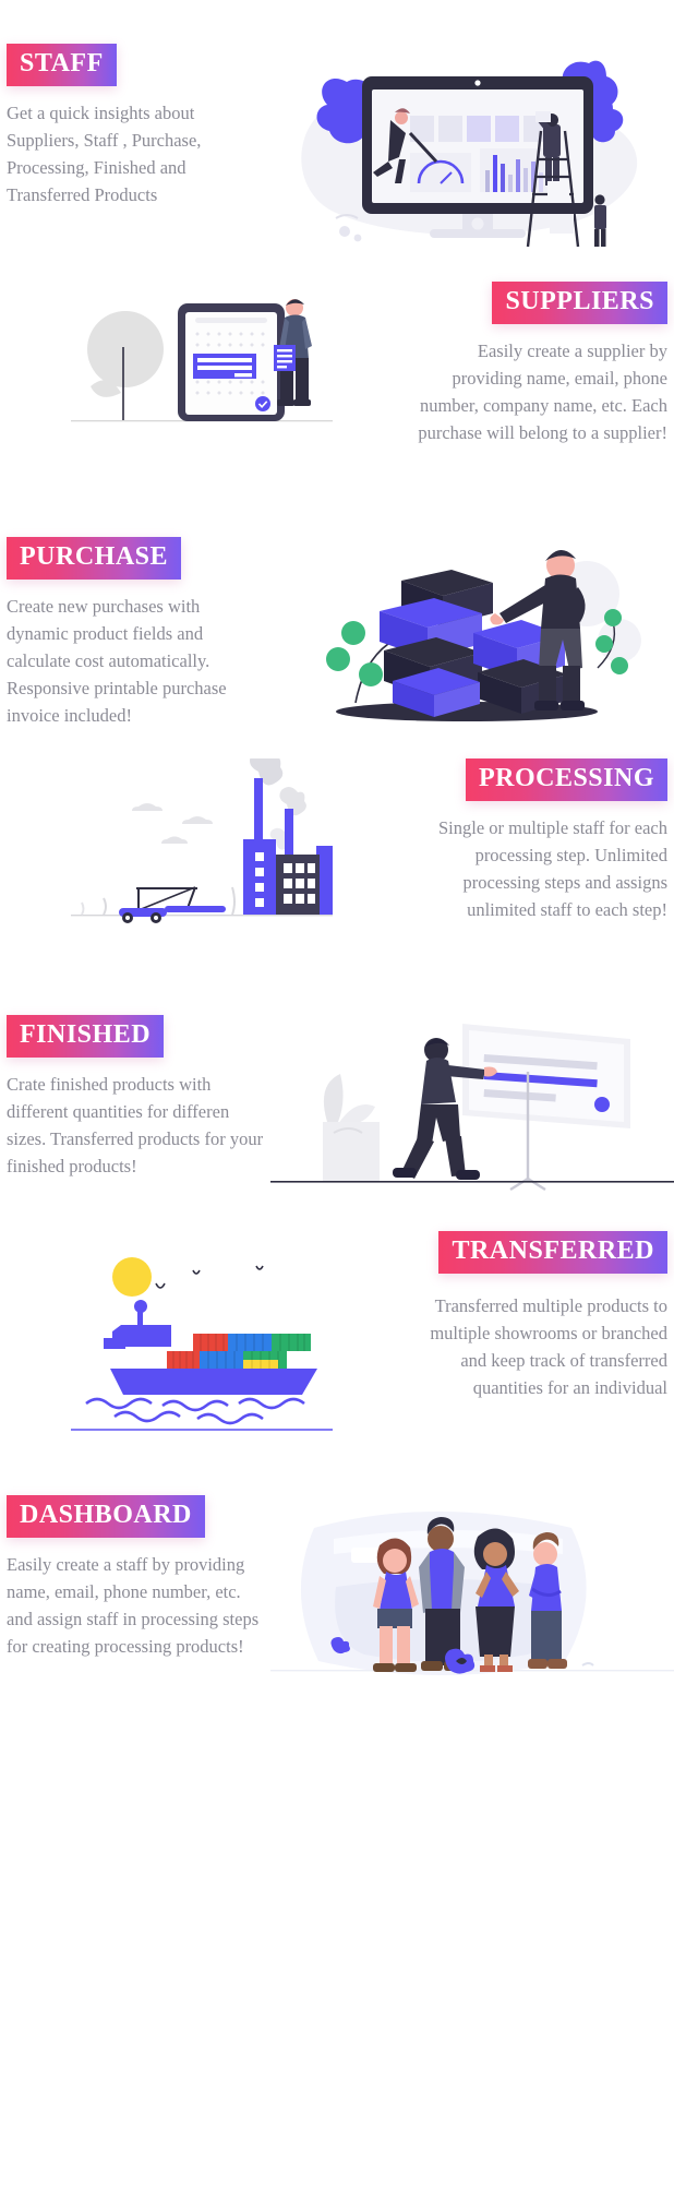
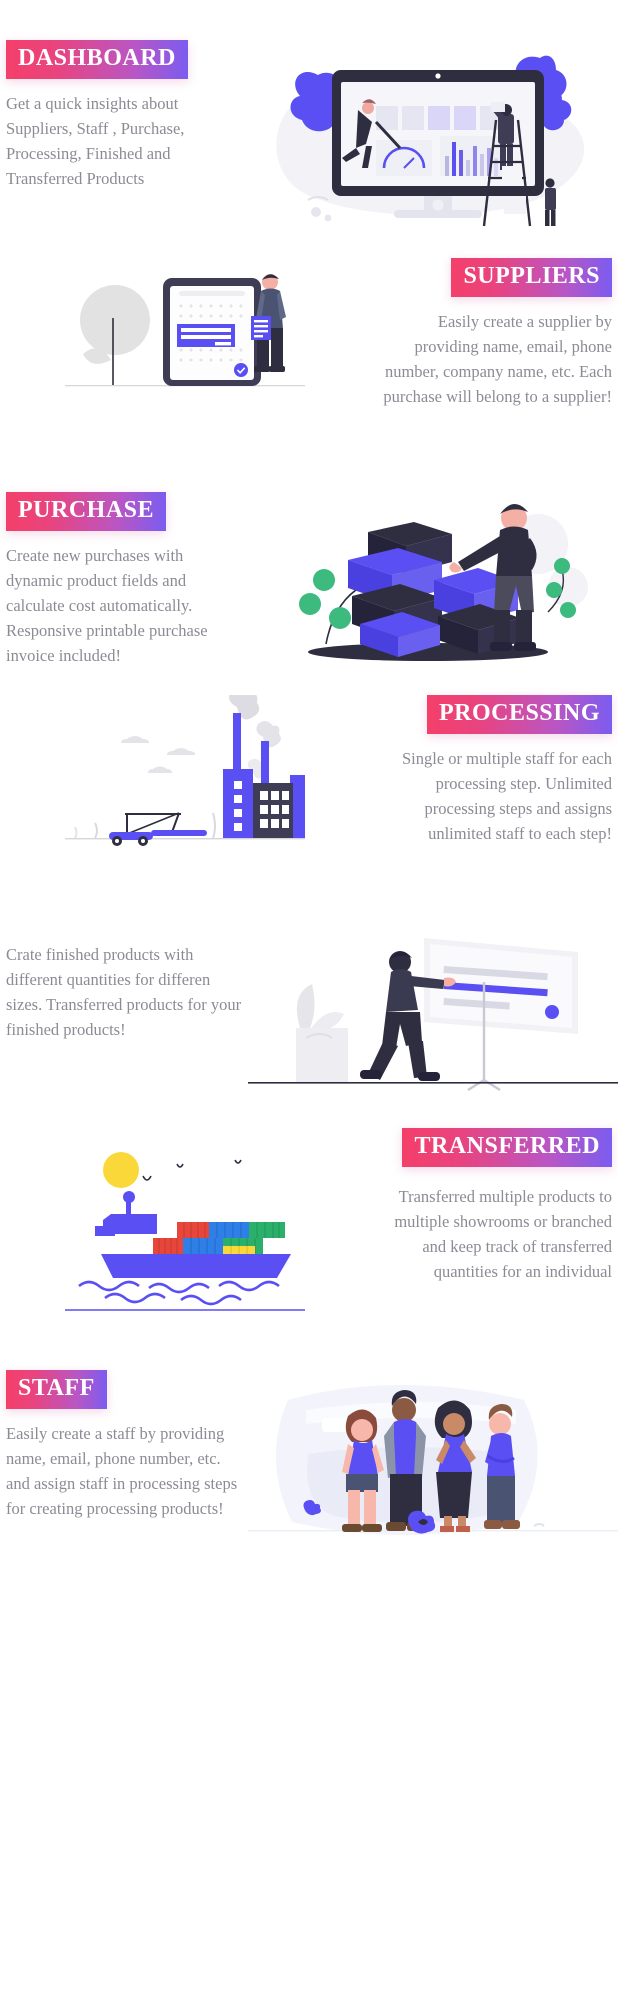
- STAFF
+ DASHBOARD
  Get a quick insights about Suppliers, Staff , Purchase, Processing, Finished and Transferred Products
  SUPPLIERS
  Easily create a supplier by providing name, email, phone number, company name, etc. Each purchase will belong to a supplier!
  PURCHASE
  Create new purchases with dynamic product fields and calculate cost automatically. Responsive printable purchase invoice included!
  PROCESSING
  Single or multiple staff for each processing step. Unlimited processing steps and assigns unlimited staff to each step!
- FINISHED
  Crate finished products with different quantities for differen sizes. Transferred products for your finished products!
  TRANSFERRED
  Transferred multiple products to multiple showrooms or branched and keep track of transferred quantities for an individual
- DASHBOARD
+ STAFF
  Easily create a staff by providing name, email, phone number, etc. and assign staff in processing steps for creating processing products!
